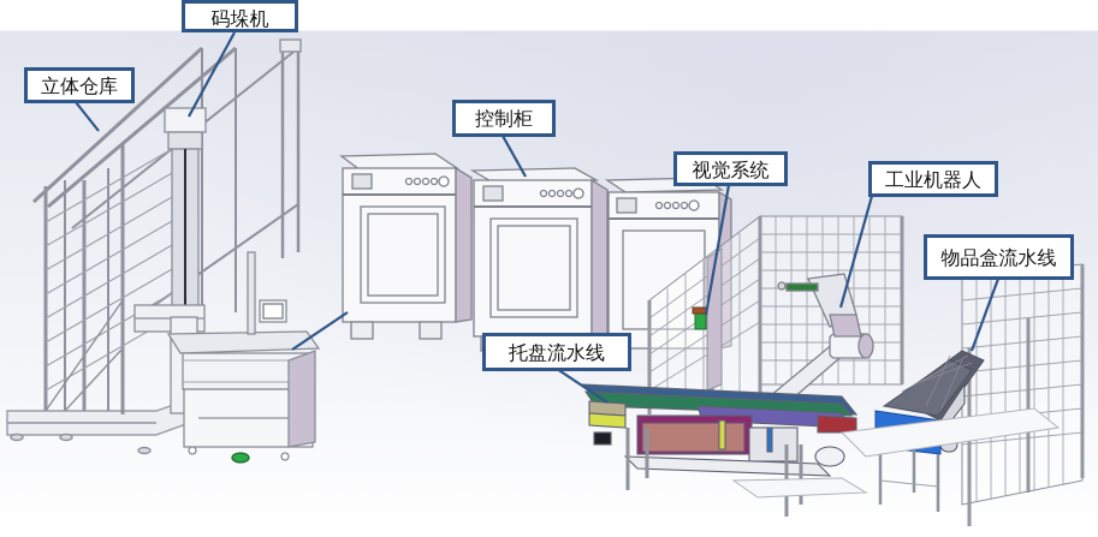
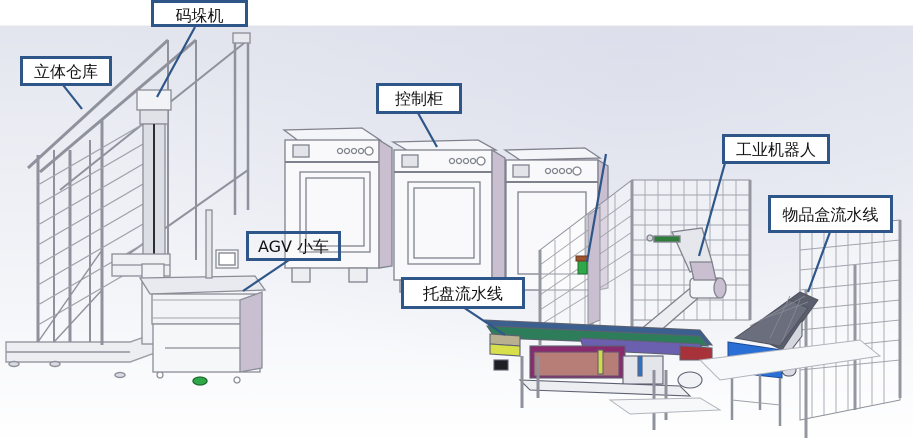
  码垛机
  立体仓库
  控制柜
- 视觉系统
  工业机器人
+ AGV 小车
  物品盒流水线
  托盘流水线
